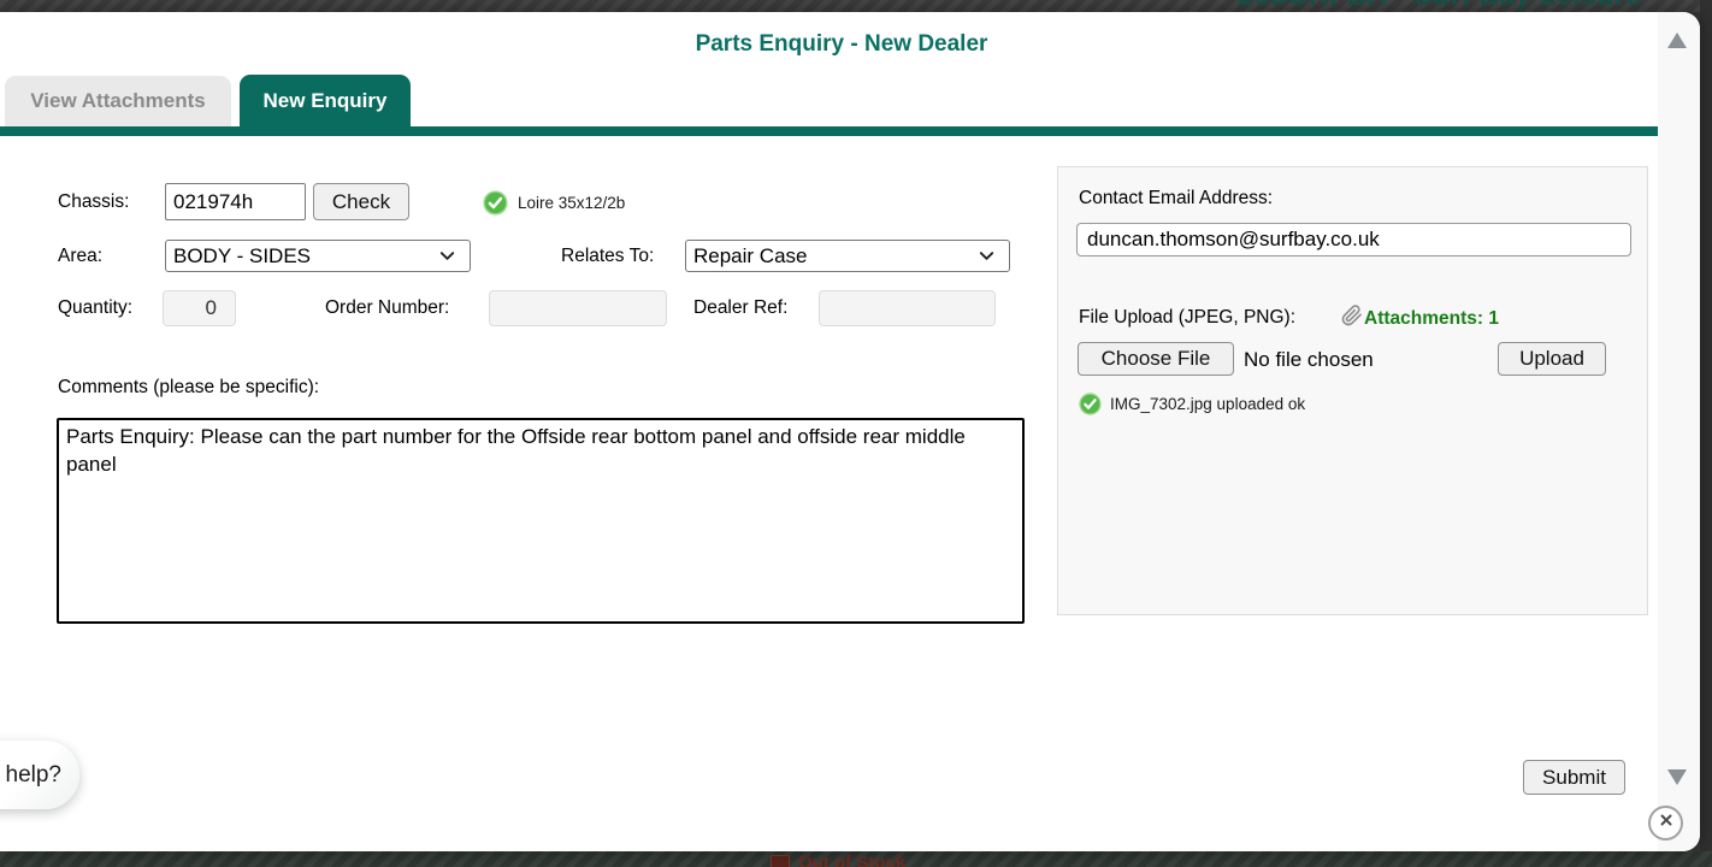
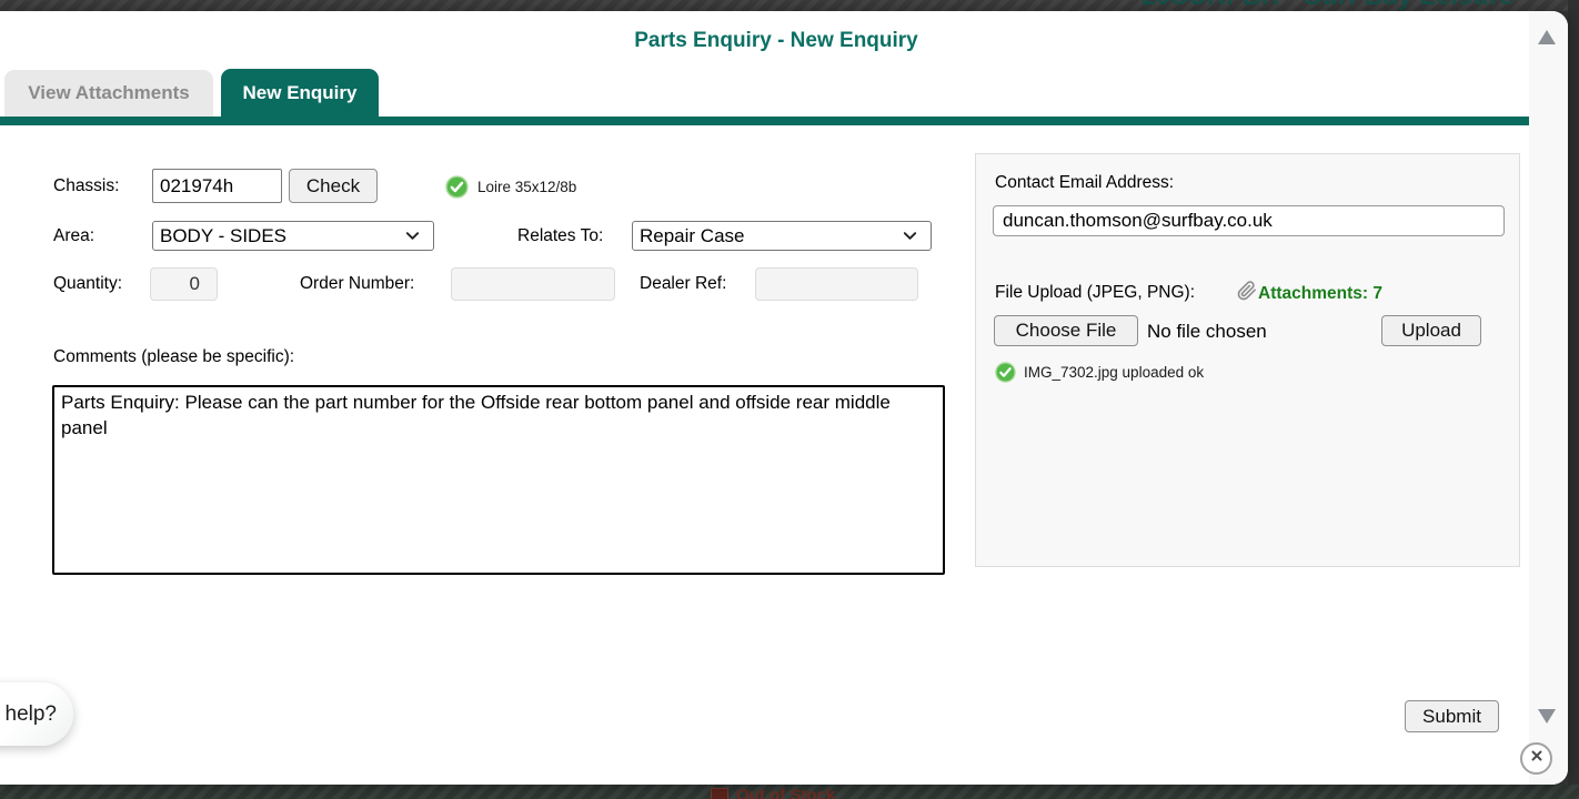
  Out of Stock
- Parts Enquiry - New Dealer
+ Parts Enquiry - New Enquiry
  View Attachments
  New Enquiry
  Chassis:
  021974h
  Check
- Loire 35x12/2b
+ Loire 35x12/8b
  Area:
  BODY - SIDES
  Relates To:
  Repair Case
  Quantity:
  0
  Order Number:
  Dealer Ref:
  Comments (please be specific):
  Contact Email Address:
  duncan.thomson@surfbay.co.uk
  File Upload (JPEG, PNG):
- Attachments: 1
+ Attachments: 7
  Choose File
  No file chosen
  Upload
  IMG_7302.jpg uploaded ok
  help?
  Submit
